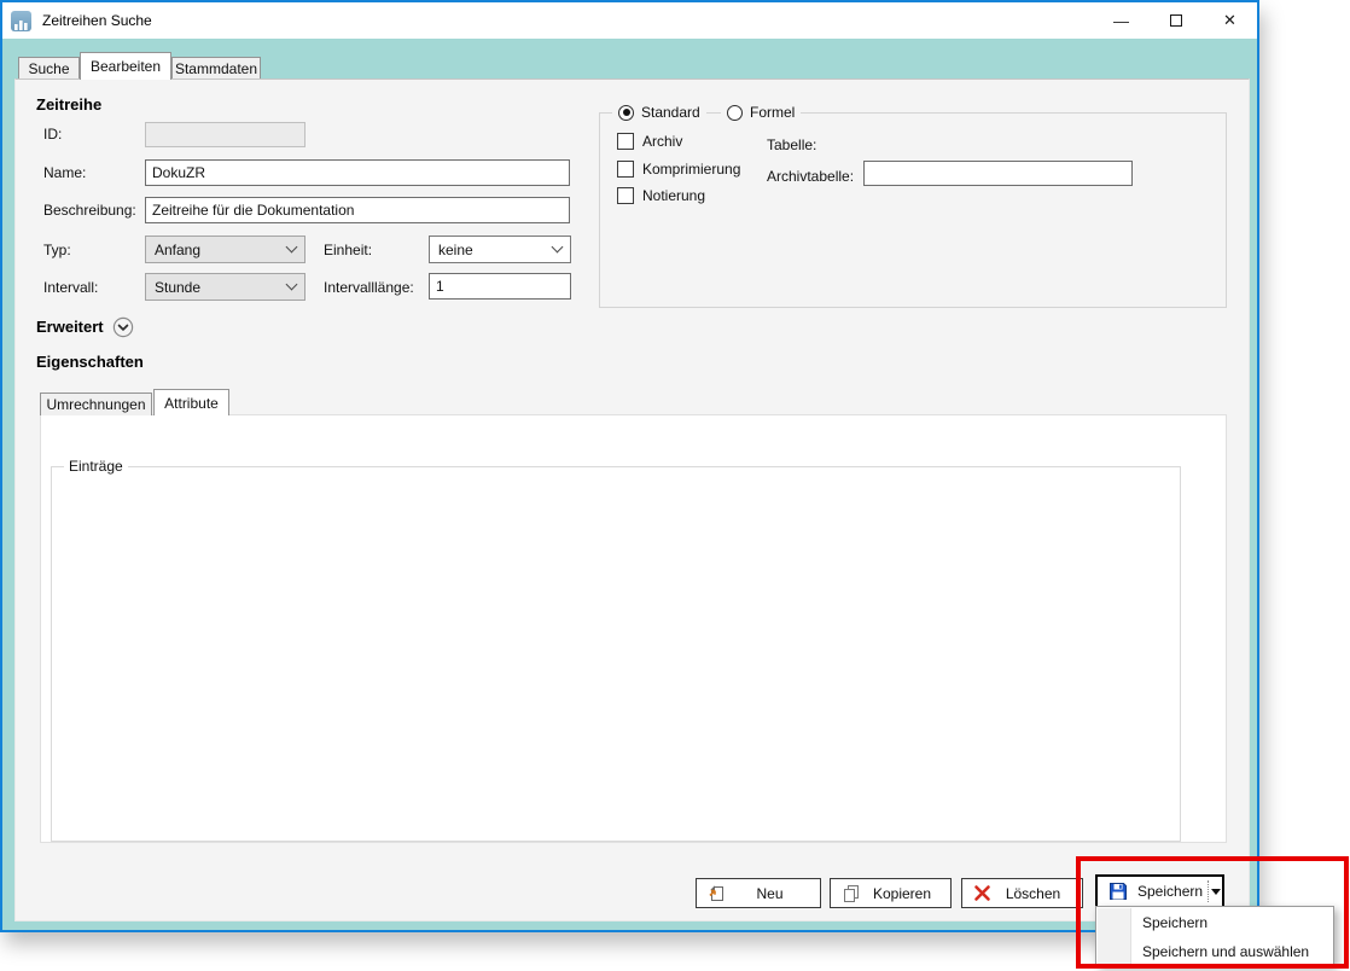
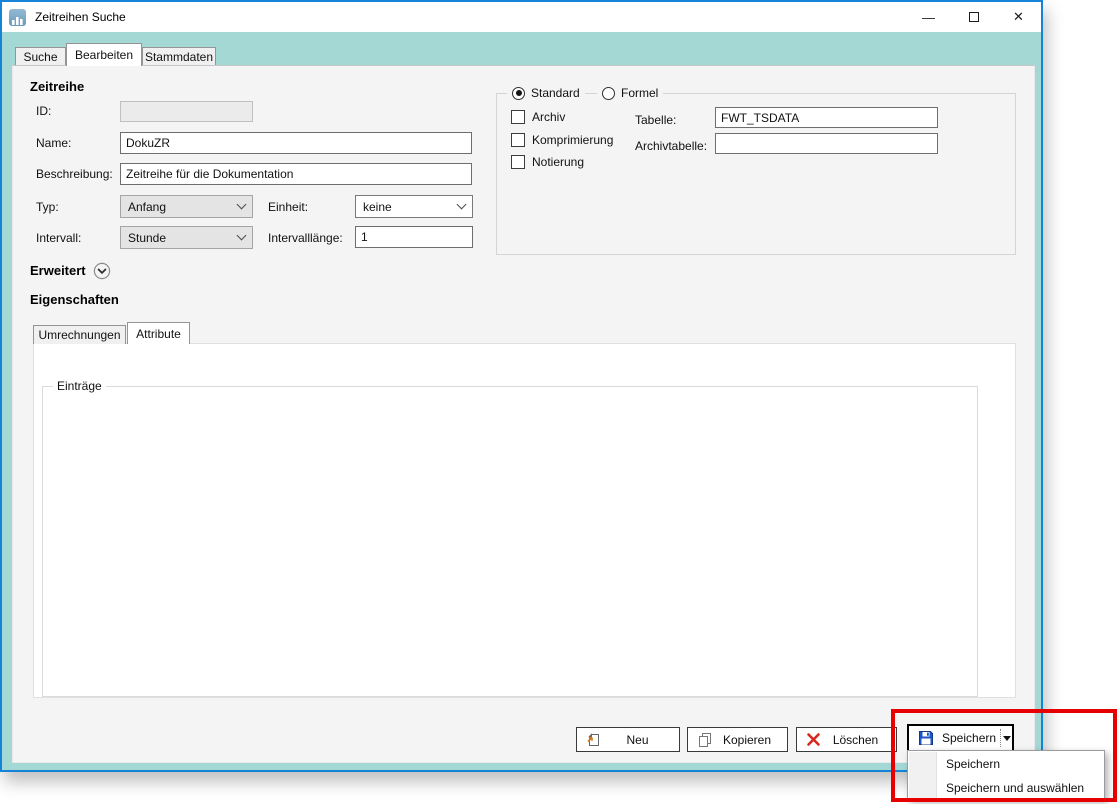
  Zeitreihen Suche
  —
  ✕
  Suche
  Bearbeiten
  Stammdaten
  Zeitreihe
  ID:
  Name:
  DokuZR
  Beschreibung:
  Zeitreihe für die Dokumentation
  Typ:
  Anfang
  Einheit:
  keine
  Intervall:
  Stunde
  Intervalllänge:
  1
  Standard
  Formel
  Archiv
  Komprimierung
  Notierung
  Tabelle:
+ FWT_TSDATA
  Archivtabelle:
  Erweitert
  Eigenschaften
  Umrechnungen
  Attribute
  Einträge
  Neu
  Kopieren
  Löschen
  Speichern
  Speichern
  Speichern und auswählen
